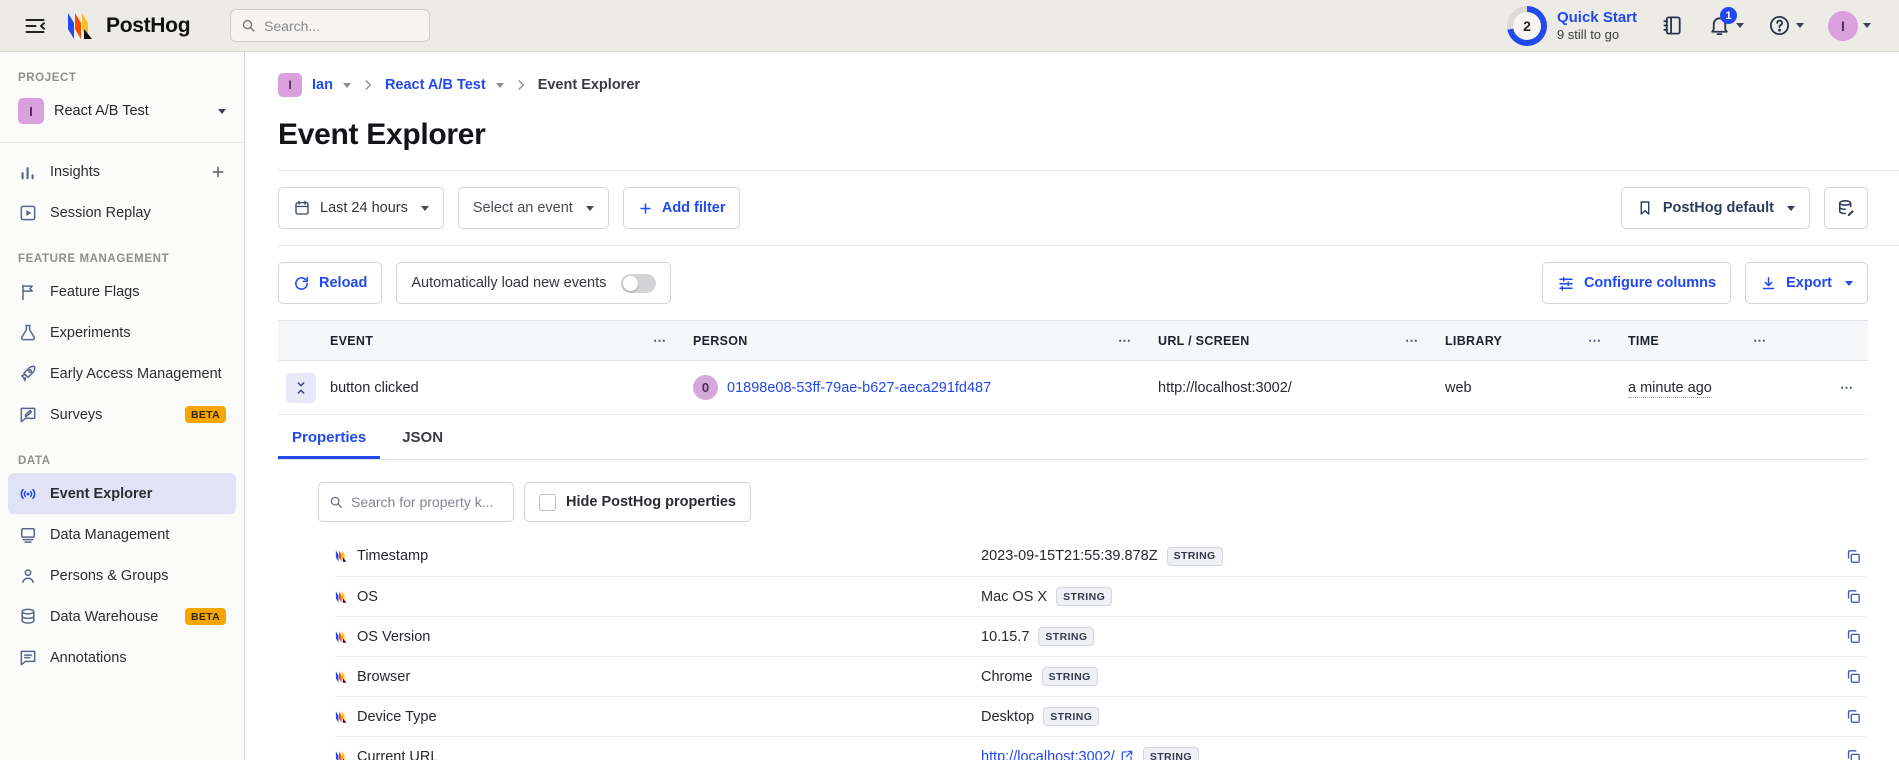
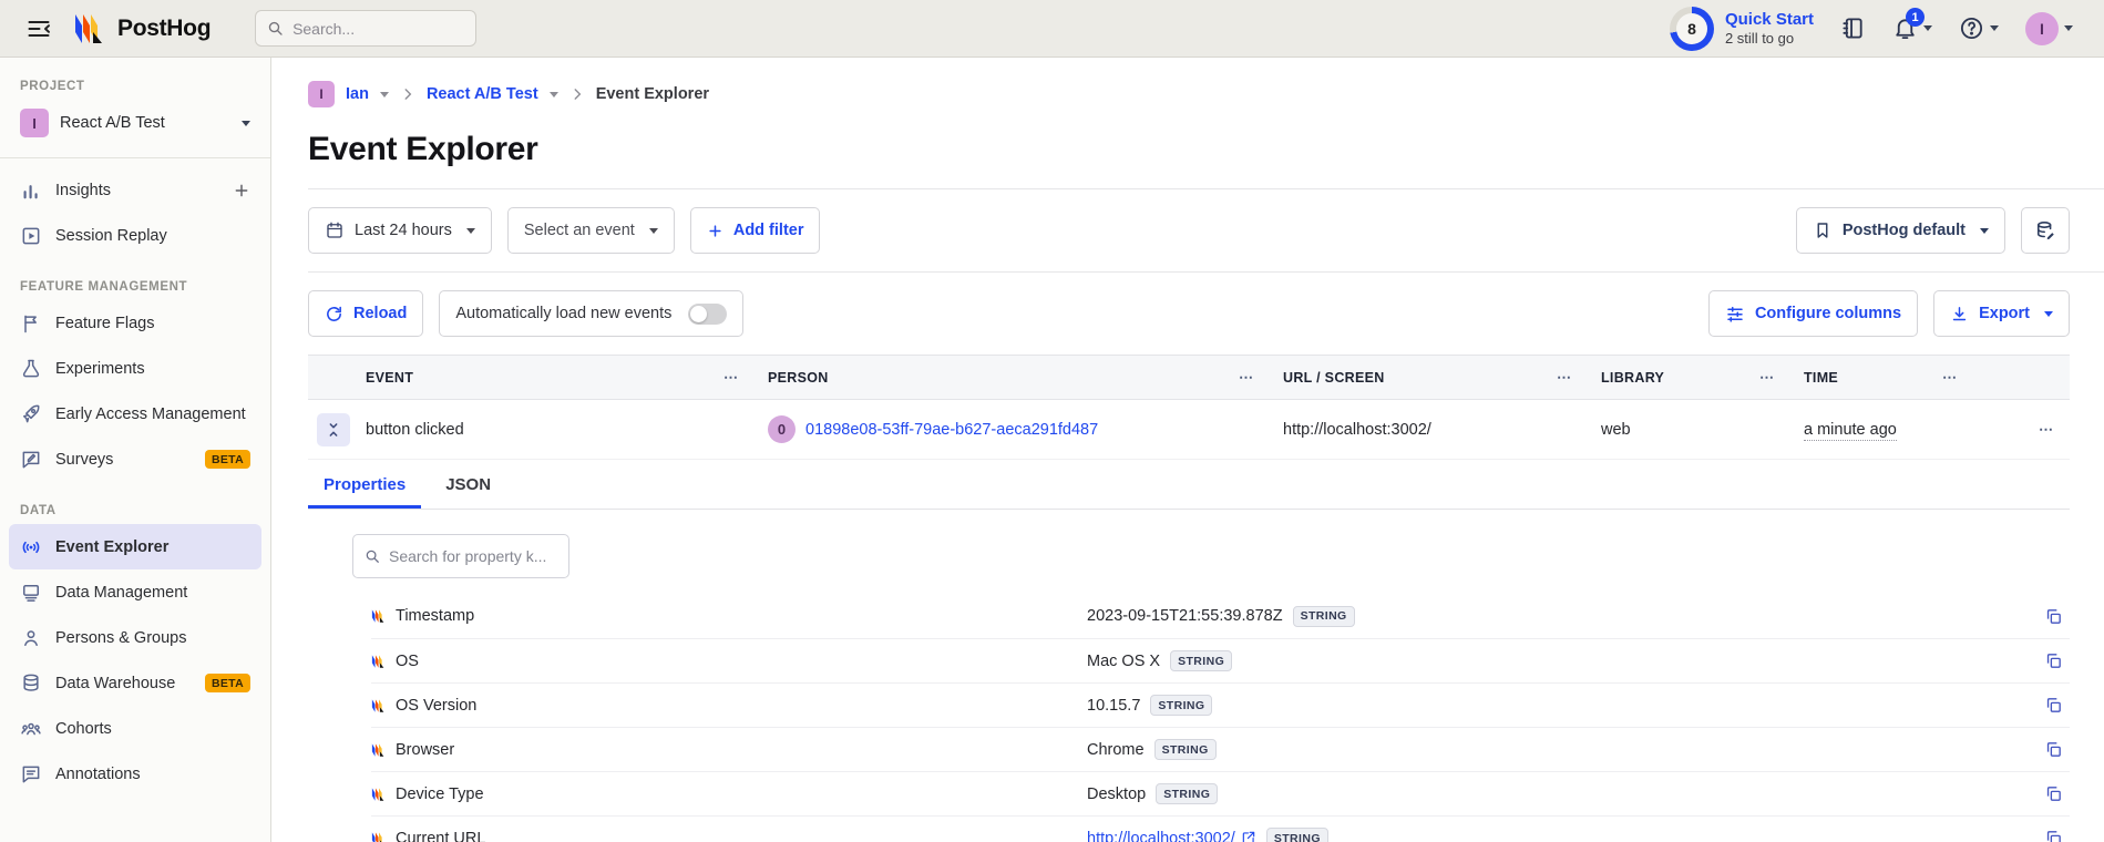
  PostHog
  Search...
- 2
+ 8
  Quick Start
- 9 still to go
+ 2 still to go
  1
  I
  PROJECT
  I
  React A/B Test
  Insights
  Session Replay
  FEATURE MANAGEMENT
  Feature Flags
  Experiments
  Early Access Management
  Surveys
  BETA
  DATA
  Event Explorer
  Data Management
  Persons & Groups
  Data Warehouse
  BETA
+ Cohorts
  Annotations
  I
  Ian
  React A/B Test
  Event Explorer
  Event Explorer
  Last 24 hours
  Select an event
  Add filter
  PostHog default
  Reload
  Automatically load new events
  Configure columns
  Export
  EVENT
  ⋯
  PERSON
  ⋯
  URL / SCREEN
  ⋯
  LIBRARY
  ⋯
  TIME
  ⋯
  button clicked
  0
  01898e08-53ff-79ae-b627-aeca291fd487
  http://localhost:3002/
  web
  a minute ago
  ⋯
  Properties
  JSON
  Search for property k...
- Hide PostHog properties
  Timestamp
  2023-09-15T21:55:39.878Z
  STRING
  OS
  Mac OS X
  STRING
  OS Version
  10.15.7
  STRING
  Browser
  Chrome
  STRING
  Device Type
  Desktop
  STRING
  Current URL
  http://localhost:3002/
  STRING
